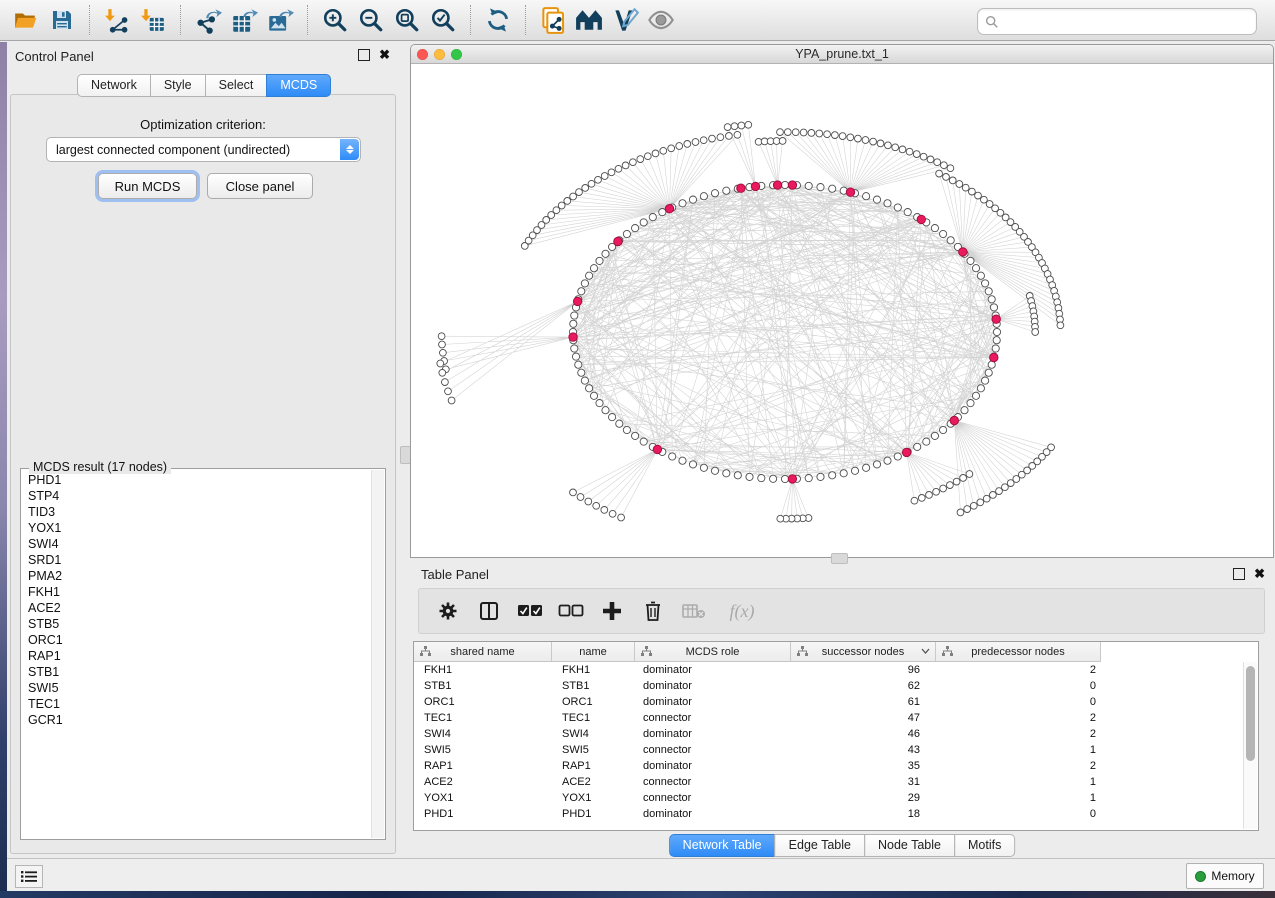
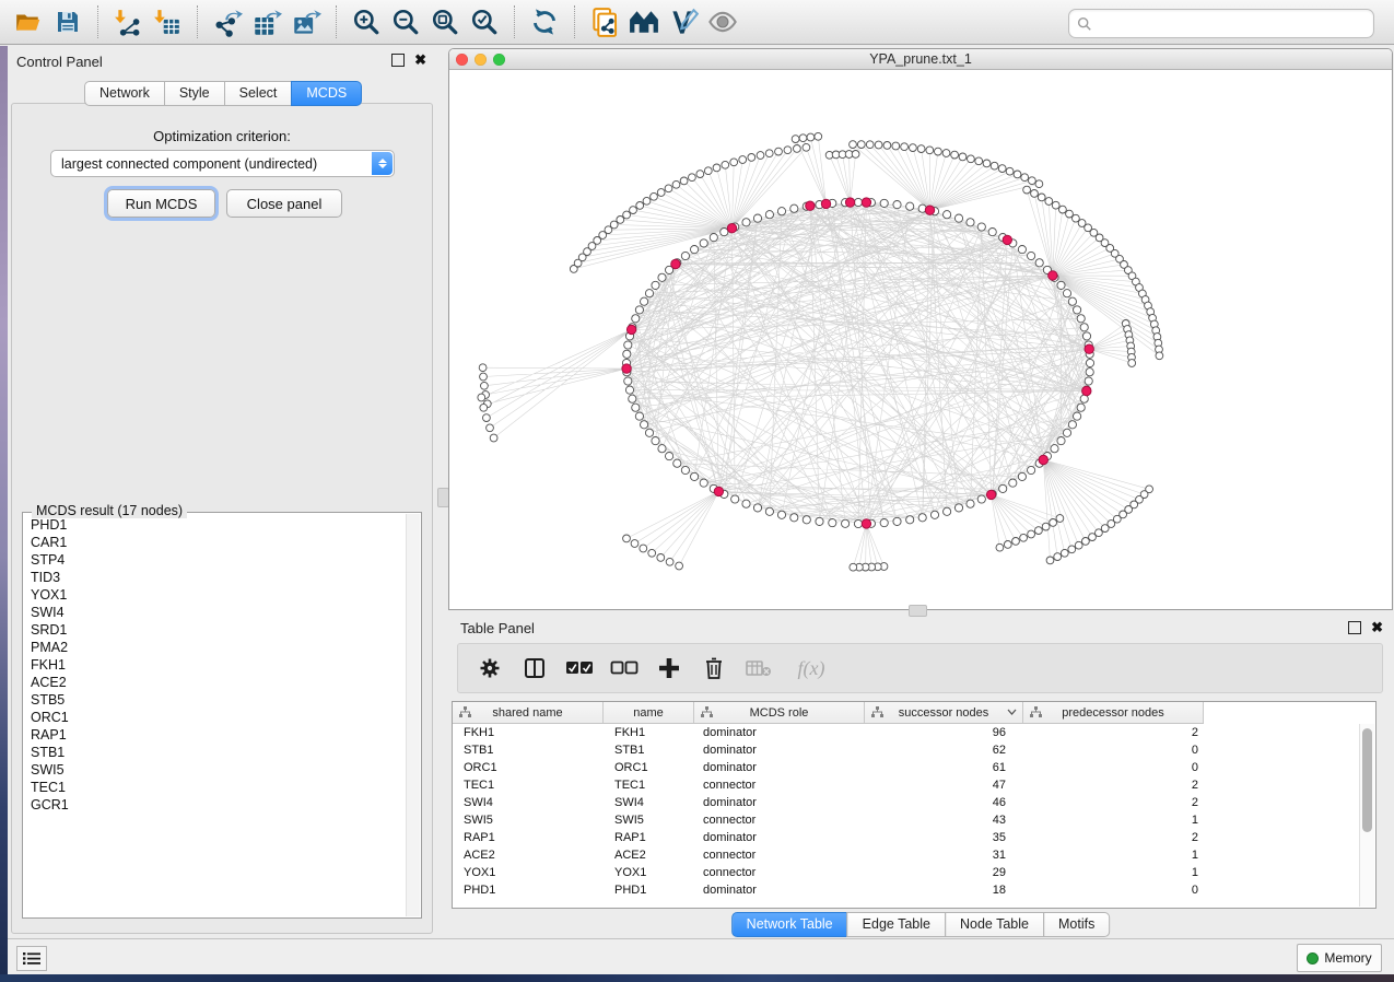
  Control Panel
  ✖
  Network
  Style
  Select
  MCDS
  Optimization criterion:
  largest connected component (undirected)
  Run MCDS
  Close panel
  MCDS result (17 nodes)
  PHD1
+ CAR1
  STP4
  TID3
  YOX1
  SWI4
  SRD1
  PMA2
  FKH1
  ACE2
  STB5
  ORC1
  RAP1
  STB1
  SWI5
  TEC1
  GCR1
  YPA_prune.txt_1
  Table Panel
  ✖
  f(x)
  shared name
  name
  MCDS role
  successor nodes
  predecessor nodes
  FKH1
  FKH1
  dominator
  96
  2
  STB1
  STB1
  dominator
  62
  0
  ORC1
  ORC1
  dominator
  61
  0
  TEC1
  TEC1
  connector
  47
  2
  SWI4
  SWI4
  dominator
  46
  2
  SWI5
  SWI5
  connector
  43
  1
  RAP1
  RAP1
  dominator
  35
  2
  ACE2
  ACE2
  connector
  31
  1
  YOX1
  YOX1
  connector
  29
  1
  PHD1
  PHD1
  dominator
  18
  0
  Network Table
  Edge Table
  Node Table
  Motifs
  Memory
